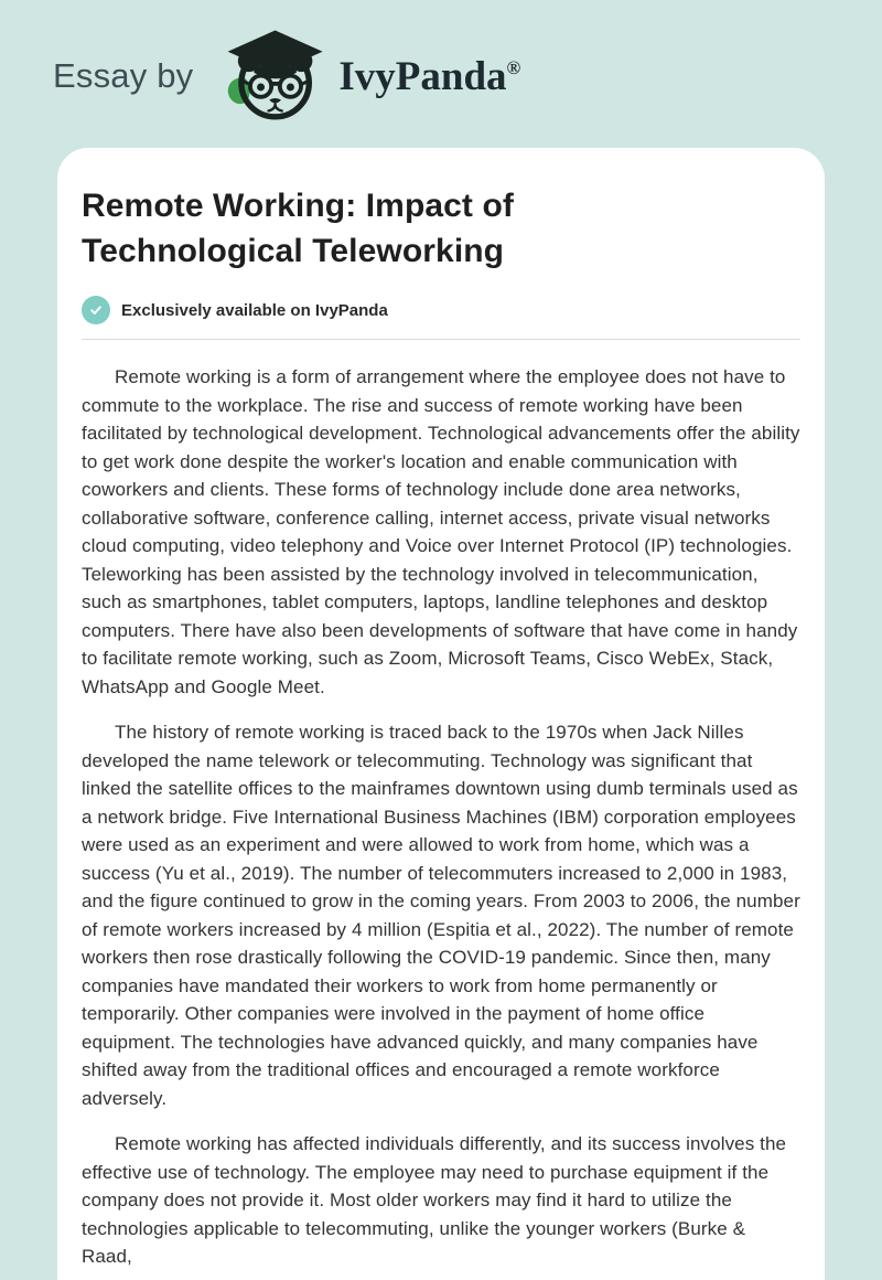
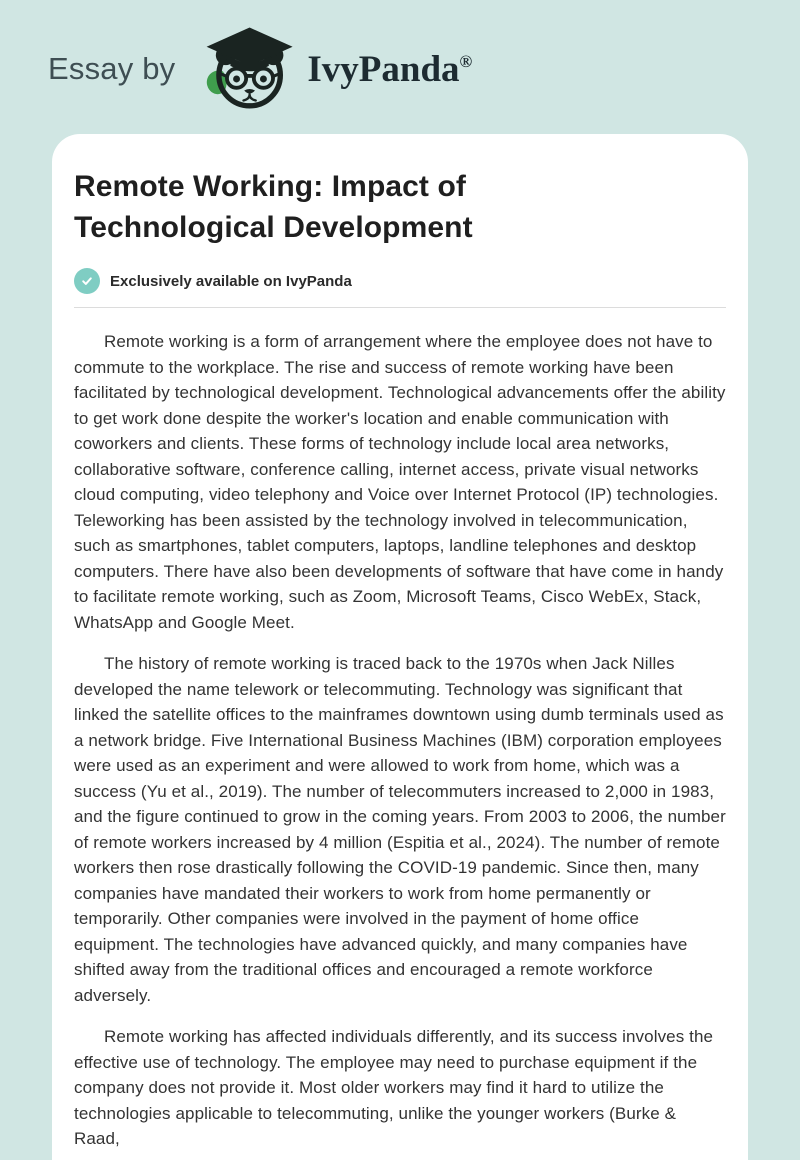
  Essay by
  IvyPanda®
- Remote Working: Impact of Technological Teleworking
+ Remote Working: Impact of Technological Development
  Exclusively available on IvyPanda
- Remote working is a form of arrangement where the employee does not have to commute to the workplace. The rise and success of remote working have been facilitated by technological development. Technological advancements offer the ability to get work done despite the worker's location and enable communication with coworkers and clients. These forms of technology include done area networks, collaborative software, conference calling, internet access, private visual networks cloud computing, video telephony and Voice over Internet Protocol (IP) technologies. Teleworking has been assisted by the technology involved in telecommunication, such as smartphones, tablet computers, laptops, landline telephones and desktop computers. There have also been developments of software that have come in handy to facilitate remote working, such as Zoom, Microsoft Teams, Cisco WebEx, Stack, WhatsApp and Google Meet.
+ Remote working is a form of arrangement where the employee does not have to commute to the workplace. The rise and success of remote working have been facilitated by technological development. Technological advancements offer the ability to get work done despite the worker's location and enable communication with coworkers and clients. These forms of technology include local area networks, collaborative software, conference calling, internet access, private visual networks cloud computing, video telephony and Voice over Internet Protocol (IP) technologies. Teleworking has been assisted by the technology involved in telecommunication, such as smartphones, tablet computers, laptops, landline telephones and desktop computers. There have also been developments of software that have come in handy to facilitate remote working, such as Zoom, Microsoft Teams, Cisco WebEx, Stack, WhatsApp and Google Meet.
- The history of remote working is traced back to the 1970s when Jack Nilles developed the name telework or telecommuting. Technology was significant that linked the satellite offices to the mainframes downtown using dumb terminals used as a network bridge. Five International Business Machines (IBM) corporation employees were used as an experiment and were allowed to work from home, which was a success (Yu et al., 2019). The number of telecommuters increased to 2,000 in 1983, and the figure continued to grow in the coming years. From 2003 to 2006, the number of remote workers increased by 4 million (Espitia et al., 2022). The number of remote workers then rose drastically following the COVID-19 pandemic. Since then, many companies have mandated their workers to work from home permanently or temporarily. Other companies were involved in the payment of home office equipment. The technologies have advanced quickly, and many companies have shifted away from the traditional offices and encouraged a remote workforce adversely.
+ The history of remote working is traced back to the 1970s when Jack Nilles developed the name telework or telecommuting. Technology was significant that linked the satellite offices to the mainframes downtown using dumb terminals used as a network bridge. Five International Business Machines (IBM) corporation employees were used as an experiment and were allowed to work from home, which was a success (Yu et al., 2019). The number of telecommuters increased to 2,000 in 1983, and the figure continued to grow in the coming years. From 2003 to 2006, the number of remote workers increased by 4 million (Espitia et al., 2024). The number of remote workers then rose drastically following the COVID-19 pandemic. Since then, many companies have mandated their workers to work from home permanently or temporarily. Other companies were involved in the payment of home office equipment. The technologies have advanced quickly, and many companies have shifted away from the traditional offices and encouraged a remote workforce adversely.
  Remote working has affected individuals differently, and its success involves the effective use of technology. The employee may need to purchase equipment if the company does not provide it. Most older workers may find it hard to utilize the technologies applicable to telecommuting, unlike the younger workers (Burke & Raad,
